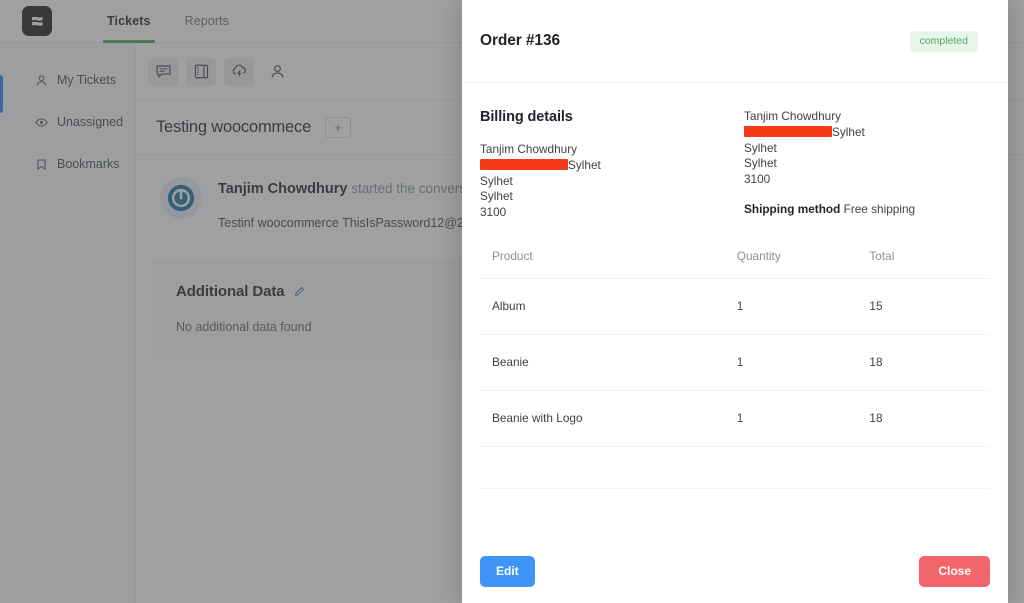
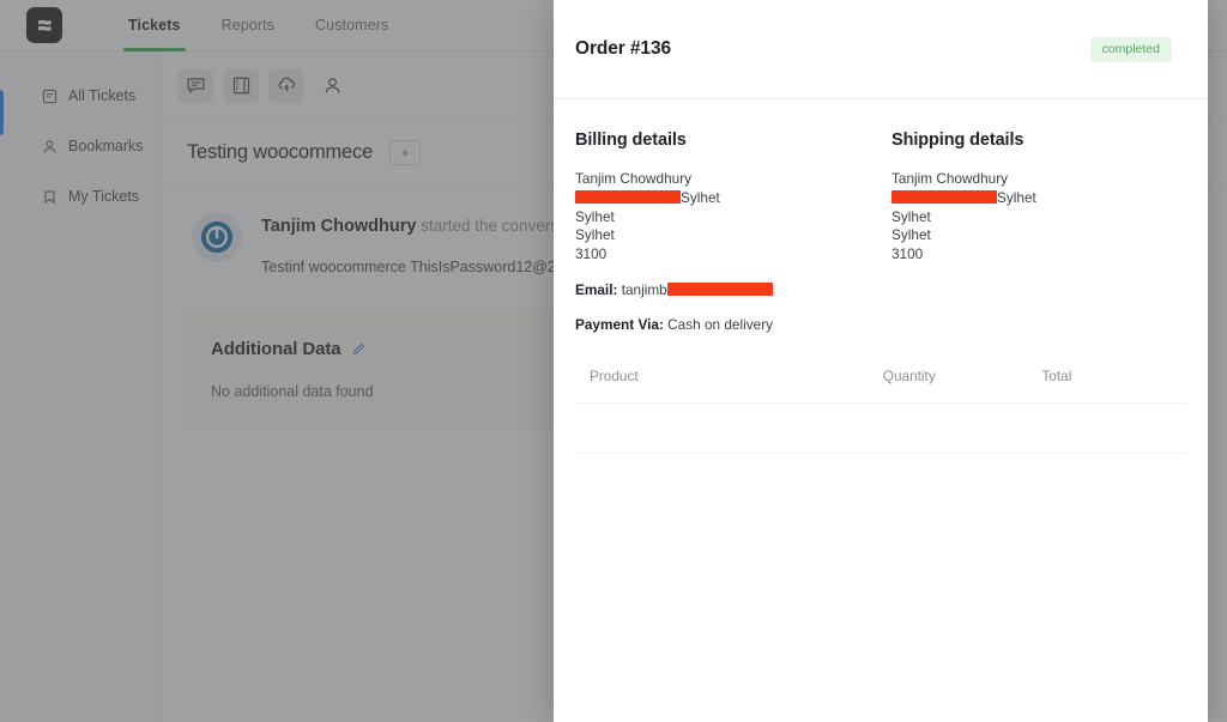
  Tickets
  Reports
+ Customers
+ All Tickets
- My Tickets
+ Bookmarks
- Unassigned
- Bookmarks
+ My Tickets
  Testing woocommece
  +
  Tanjim Chowdhury started the conver
  Testinf woocommerce ThisIsPassword12@2
  Additional Data
  No additional data found
  Order #136
  completed
  Billing details
  Tanjim Chowdhury
  Sylhet
  Sylhet
  Sylhet
  3100
+ Email: tanjimb
+ Payment Via: Cash on delivery
+ Shipping details
  Tanjim Chowdhury
  Sylhet
  Sylhet
  Sylhet
  3100
- Shipping method Free shipping
  Product	Quantity	Total
- Album	1	15
- Beanie	1	18
- Beanie with Logo	1	18
- Edit
- Close
